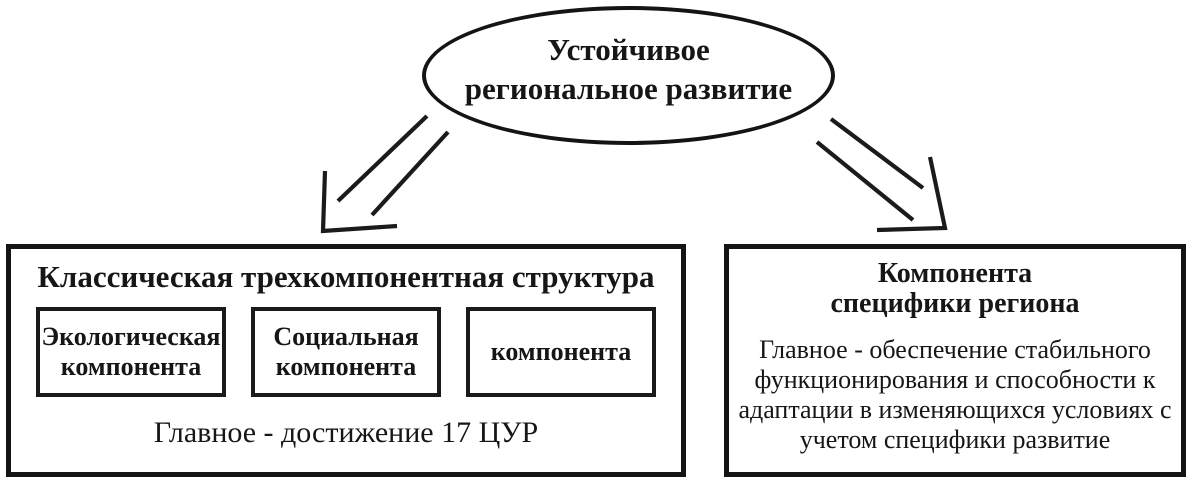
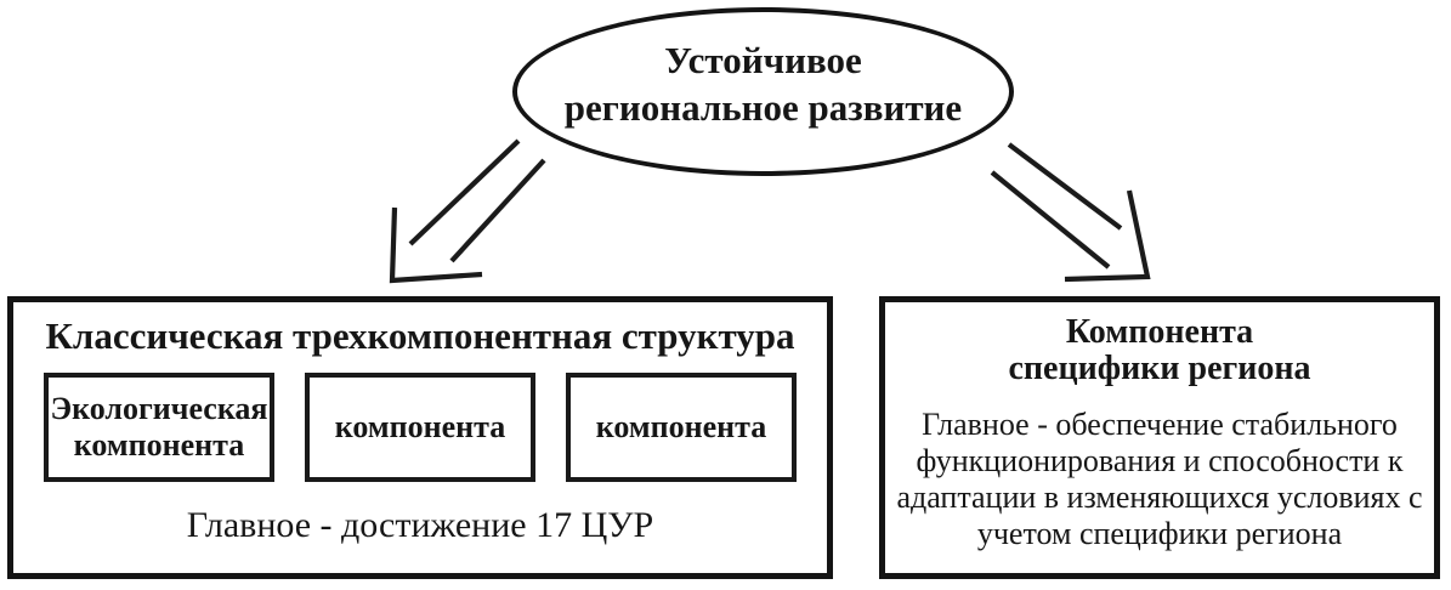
  Устойчивое
  региональное развитие
  Классическая трехкомпонентная структура
  Экологическая
  компонента
- Социальная
  компонента
  компонента
  Главное - достижение 17 ЦУР
  Компонента
  специфики региона
- Главное - обеспечение стабильного функционирования и способности к адаптации в изменяющихся условиях с учетом специфики развитие
+ Главное - обеспечение стабильного функционирования и способности к адаптации в изменяющихся условиях с учетом специфики региона
